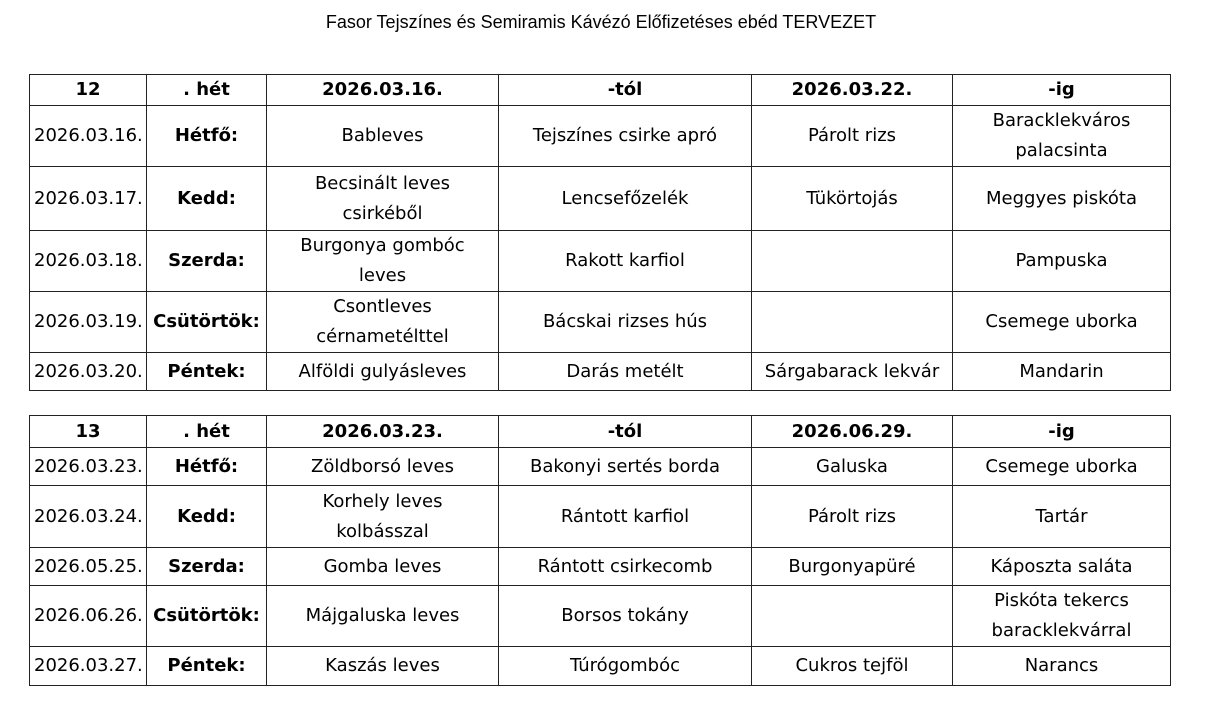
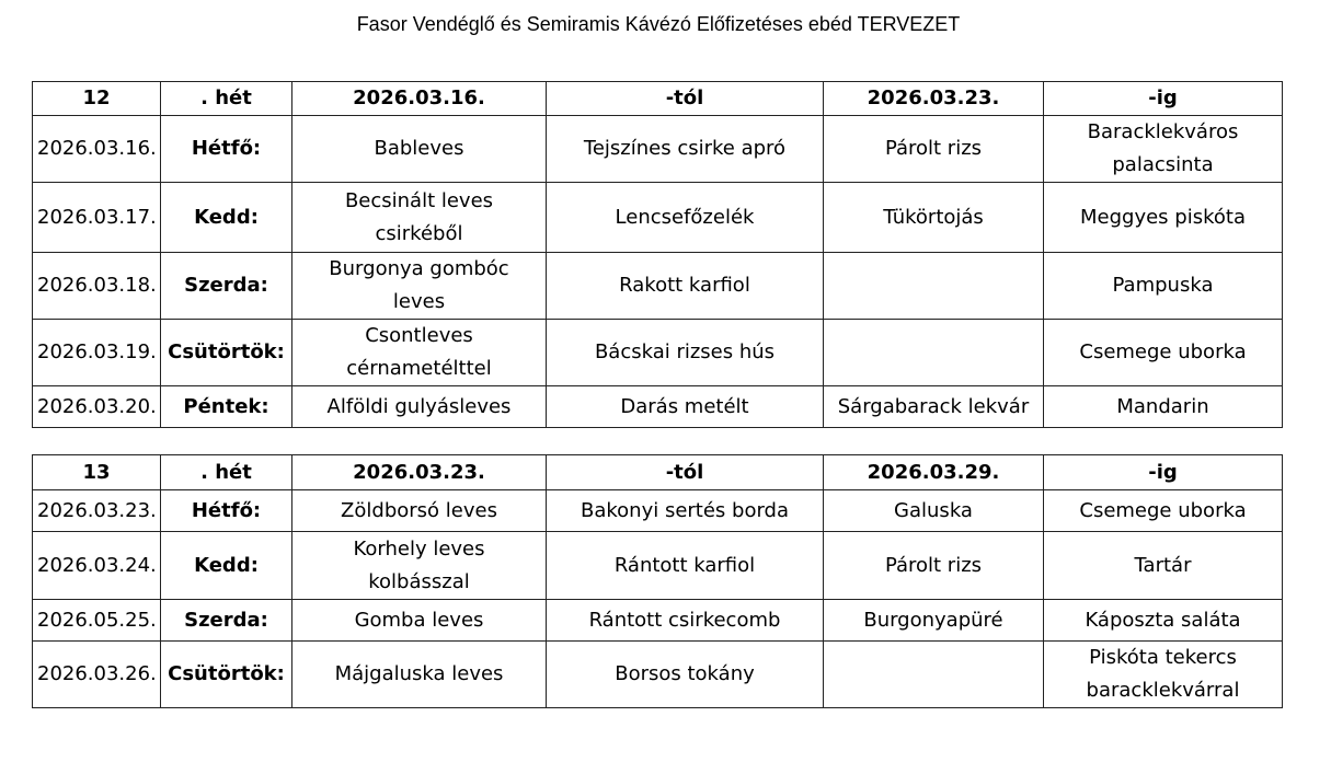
- Fasor Tejszínes és Semiramis Kávézó Előfizetéses ebéd TERVEZET
+ Fasor Vendéglő és Semiramis Kávézó Előfizetéses ebéd TERVEZET
- 12	. hét	2026.03.16.	-tól	2026.03.22.	-ig
+ 12	. hét	2026.03.16.	-tól	2026.03.23.	-ig
  2026.03.16.	Hétfő:	Bableves	Tejszínes csirke apró	Párolt rizs	Baracklekvárospalacsinta
  2026.03.17.	Kedd:	Becsinált levescsirkéből	Lencsefőzelék	Tükörtojás	Meggyes piskóta
  2026.03.18.	Szerda:	Burgonya gombócleves	Rakott karfiol		Pampuska
  2026.03.19.	Csütörtök:	Csontlevescérnametélttel	Bácskai rizses hús		Csemege uborka
  2026.03.20.	Péntek:	Alföldi gulyásleves	Darás metélt	Sárgabarack lekvár	Mandarin
- 13	. hét	2026.03.23.	-tól	2026.06.29.	-ig
+ 13	. hét	2026.03.23.	-tól	2026.03.29.	-ig
  2026.03.23.	Hétfő:	Zöldborsó leves	Bakonyi sertés borda	Galuska	Csemege uborka
  2026.03.24.	Kedd:	Korhely leveskolbásszal	Rántott karfiol	Párolt rizs	Tartár
  2026.05.25.	Szerda:	Gomba leves	Rántott csirkecomb	Burgonyapüré	Káposzta saláta
- 2026.06.26.	Csütörtök:	Májgaluska leves	Borsos tokány		Piskóta tekercsbaracklekvárral
+ 2026.03.26.	Csütörtök:	Májgaluska leves	Borsos tokány		Piskóta tekercsbaracklekvárral
- 2026.03.27.	Péntek:	Kaszás leves	Túrógombóc	Cukros tejföl	Narancs
